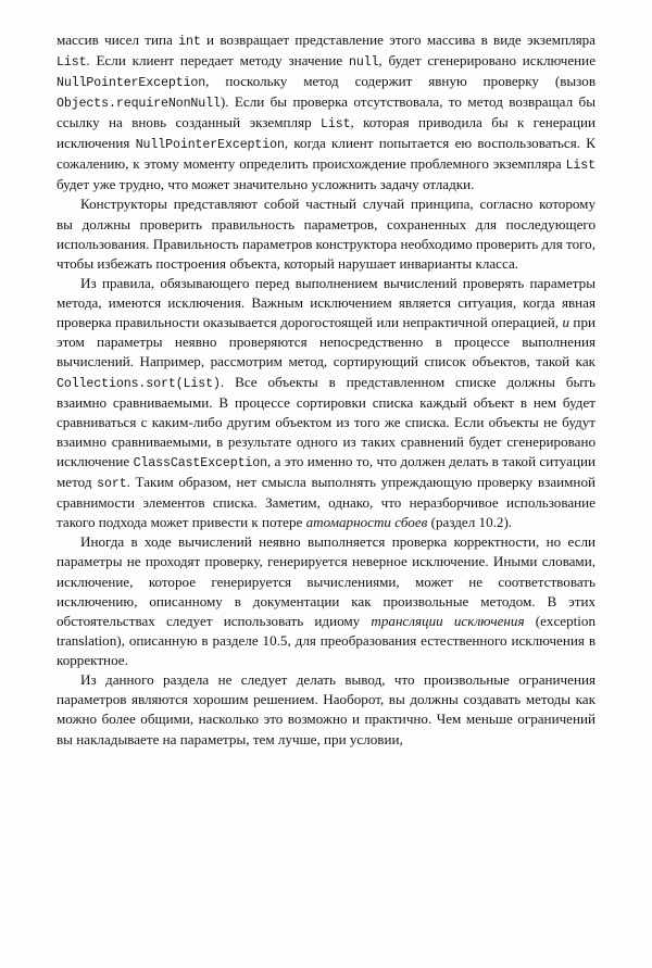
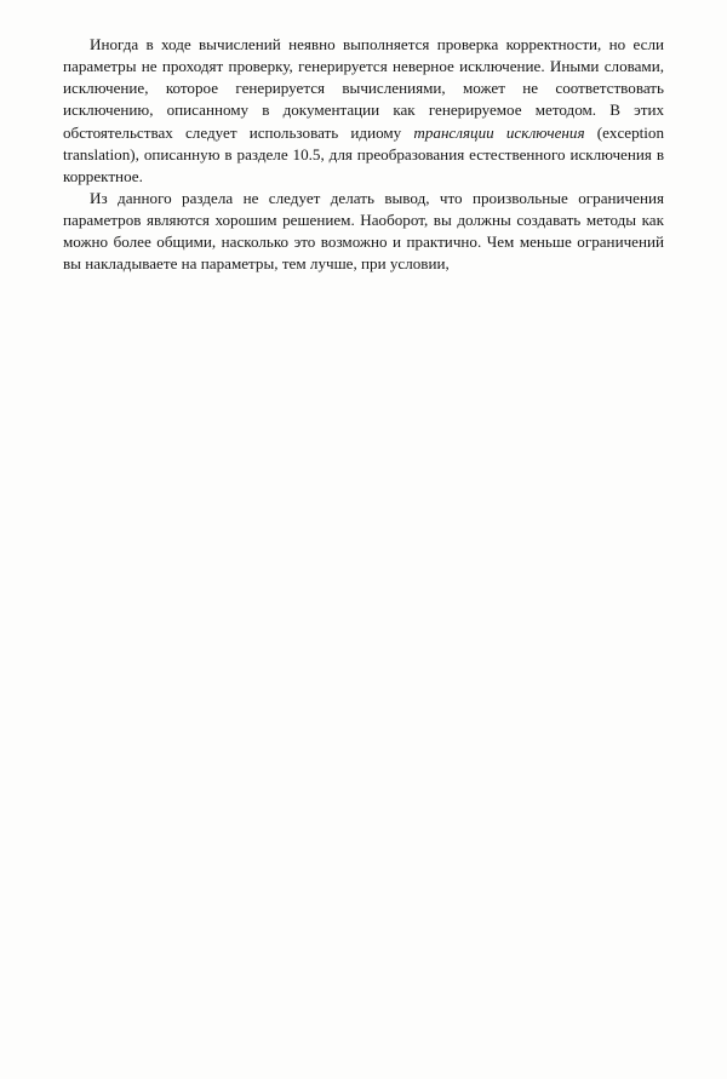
- массив чисел типа int и возвращает представление этого массива в виде экземпляра List. Если клиент передает методу значение null, будет сгенерировано исключение NullPointerException, поскольку метод содержит явную проверку (вызов Objects.requireNonNull). Если бы проверка отсутствовала, то метод возвращал бы ссылку на вновь созданный экземпляр List, которая приводила бы к генерации исключения NullPointerException, когда клиент попытается ею воспользоваться. К сожалению, к этому моменту определить происхождение проблемного экземпляра List будет уже трудно, что может значительно усложнить задачу отладки.
- Конструкторы представляют собой частный случай принципа, согласно которому вы должны проверить правильность параметров, сохраненных для последующего использования. Правильность параметров конструктора необходимо проверить для того, чтобы избежать построения объекта, который нарушает инварианты класса.
- Из правила, обязывающего перед выполнением вычислений проверять параметры метода, имеются исключения. Важным исключением является ситуация, когда явная проверка правильности оказывается дорогостоящей или непрактичной операцией, и при этом параметры неявно проверяются непосредственно в процессе выполнения вычислений. Например, рассмотрим метод, сортирующий список объектов, такой как Collections.sort(List). Все объекты в представленном списке должны быть взаимно сравниваемыми. В процессе сортировки списка каждый объект в нем будет сравниваться с каким-либо другим объектом из того же списка. Если объекты не будут взаимно сравниваемыми, в результате одного из таких сравнений будет сгенерировано исключение ClassCastException, а это именно то, что должен делать в такой ситуации метод sort. Таким образом, нет смысла выполнять упреждающую проверку взаимной сравнимости элементов списка. Заметим, однако, что неразборчивое использование такого подхода может привести к потере атомарности сбоев (раздел 10.2).
- Иногда в ходе вычислений неявно выполняется проверка корректности, но если параметры не проходят проверку, генерируется неверное исключение. Иными словами, исключение, которое генерируется вычислениями, может не соответствовать исключению, описанному в документации как произвольные методом. В этих обстоятельствах следует использовать идиому трансляции исключения (exception translation), описанную в разделе 10.5, для преобразования естественного исключения в корректное.
+ Иногда в ходе вычислений неявно выполняется проверка корректности, но если параметры не проходят проверку, генерируется неверное исключение. Иными словами, исключение, которое генерируется вычислениями, может не соответствовать исключению, описанному в документации как генерируемое методом. В этих обстоятельствах следует использовать идиому трансляции исключения (exception translation), описанную в разделе 10.5, для преобразования естественного исключения в корректное.
  Из данного раздела не следует делать вывод, что произвольные ограничения параметров являются хорошим решением. Наоборот, вы должны создавать методы как можно более общими, насколько это возможно и практично. Чем меньше ограничений вы накладываете на параметры, тем лучше, при условии,
